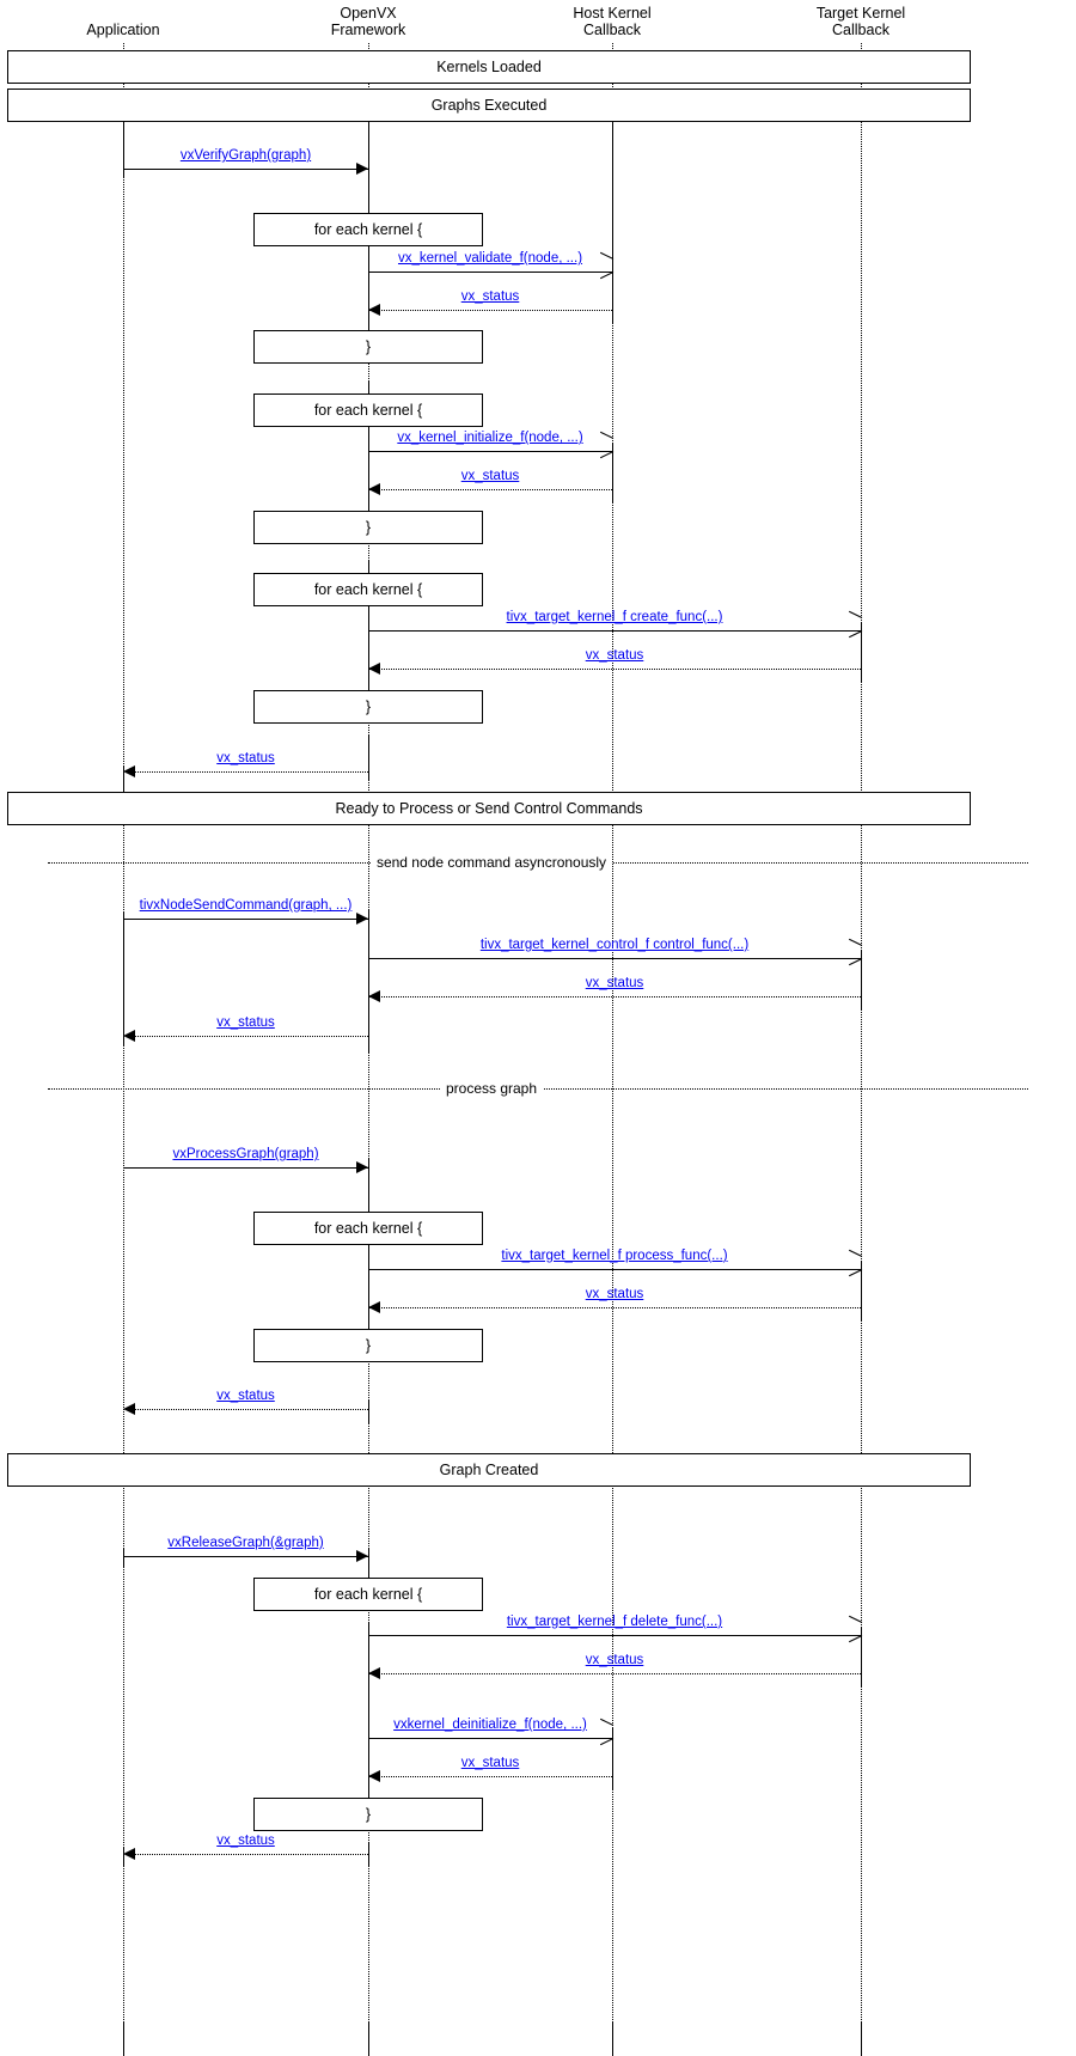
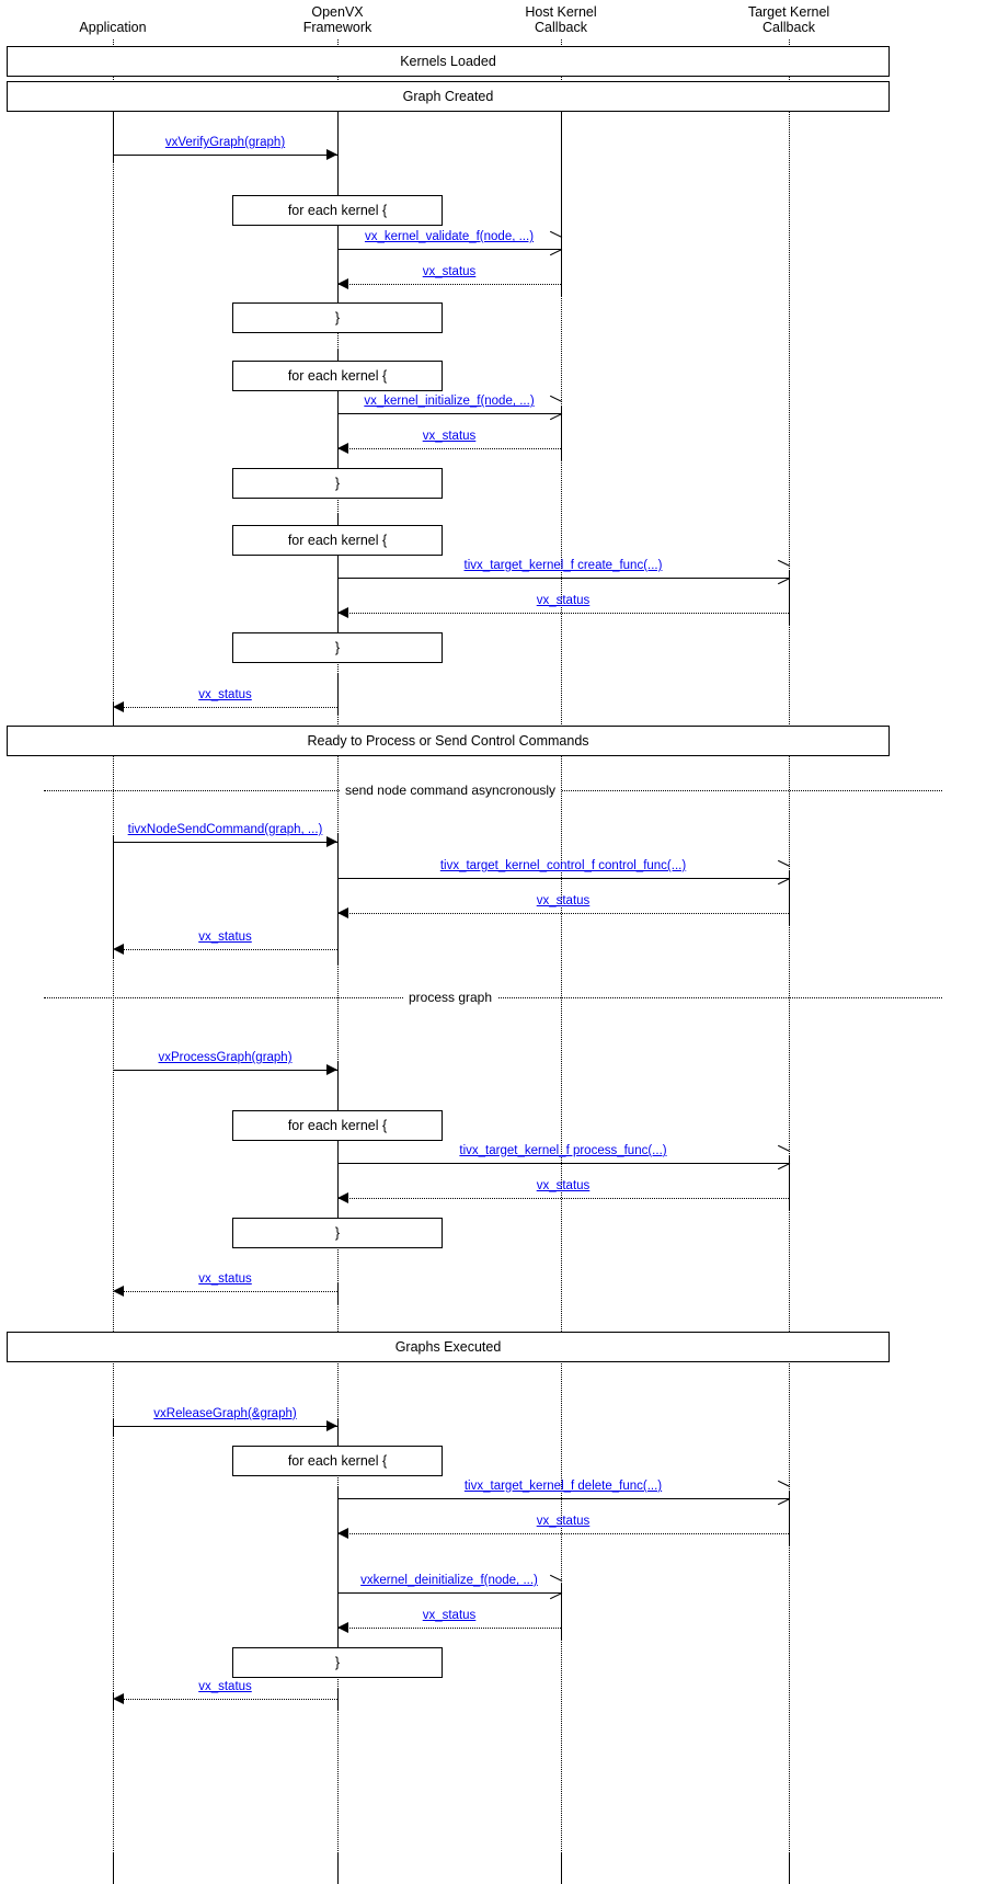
  Application
  OpenVX
  Framework
  Host Kernel
  Callback
  Target Kernel
  Callback
  Kernels Loaded
- Graphs Executed
+ Graph Created
  Ready to Process or Send Control Commands
- Graph Created
+ Graphs Executed
  for each kernel {
  }
  for each kernel {
  }
  for each kernel {
  }
  for each kernel {
  }
  }
  for each kernel {
  send node command asyncronously
  process graph
  vxVerifyGraph(graph)
  vx_kernel_validate_f(node, ...)
  vx_status
  vx_kernel_initialize_f(node, ...)
  vx_status
  tivx_target_kernel_f create_func(...)
  vx_status
  vx_status
  tivxNodeSendCommand(graph, ...)
  tivx_target_kernel_control_f control_func(...)
  vx_status
  vx_status
  vxProcessGraph(graph)
  tivx_target_kernel_f process_func(...)
  vx_status
  vx_status
  vxReleaseGraph(&graph)
  tivx_target_kernel_f delete_func(...)
  vx_status
  vxkernel_deinitialize_f(node, ...)
  vx_status
  vx_status
